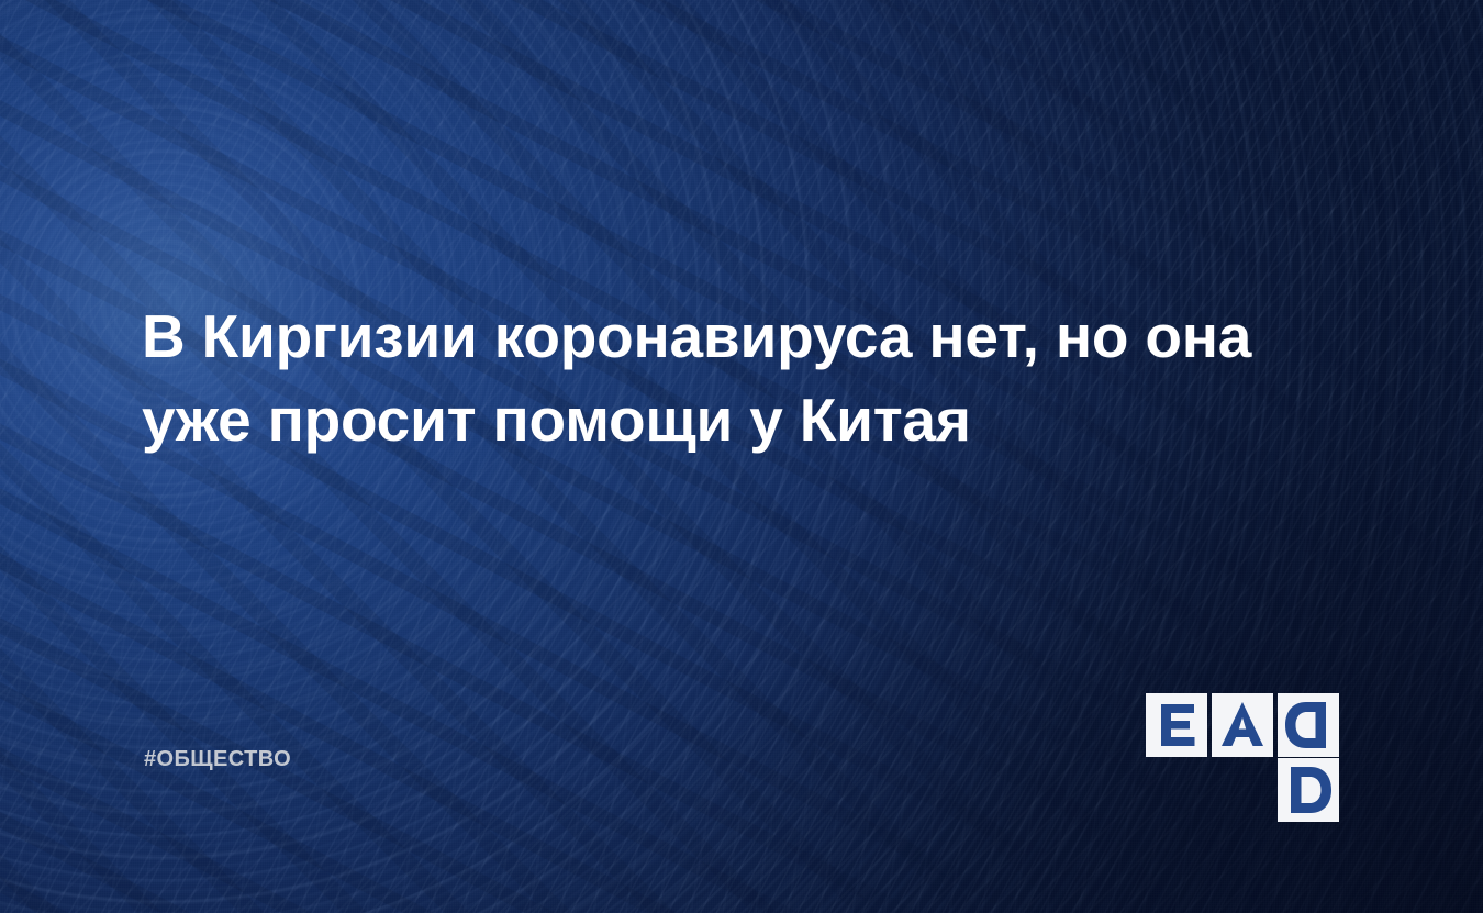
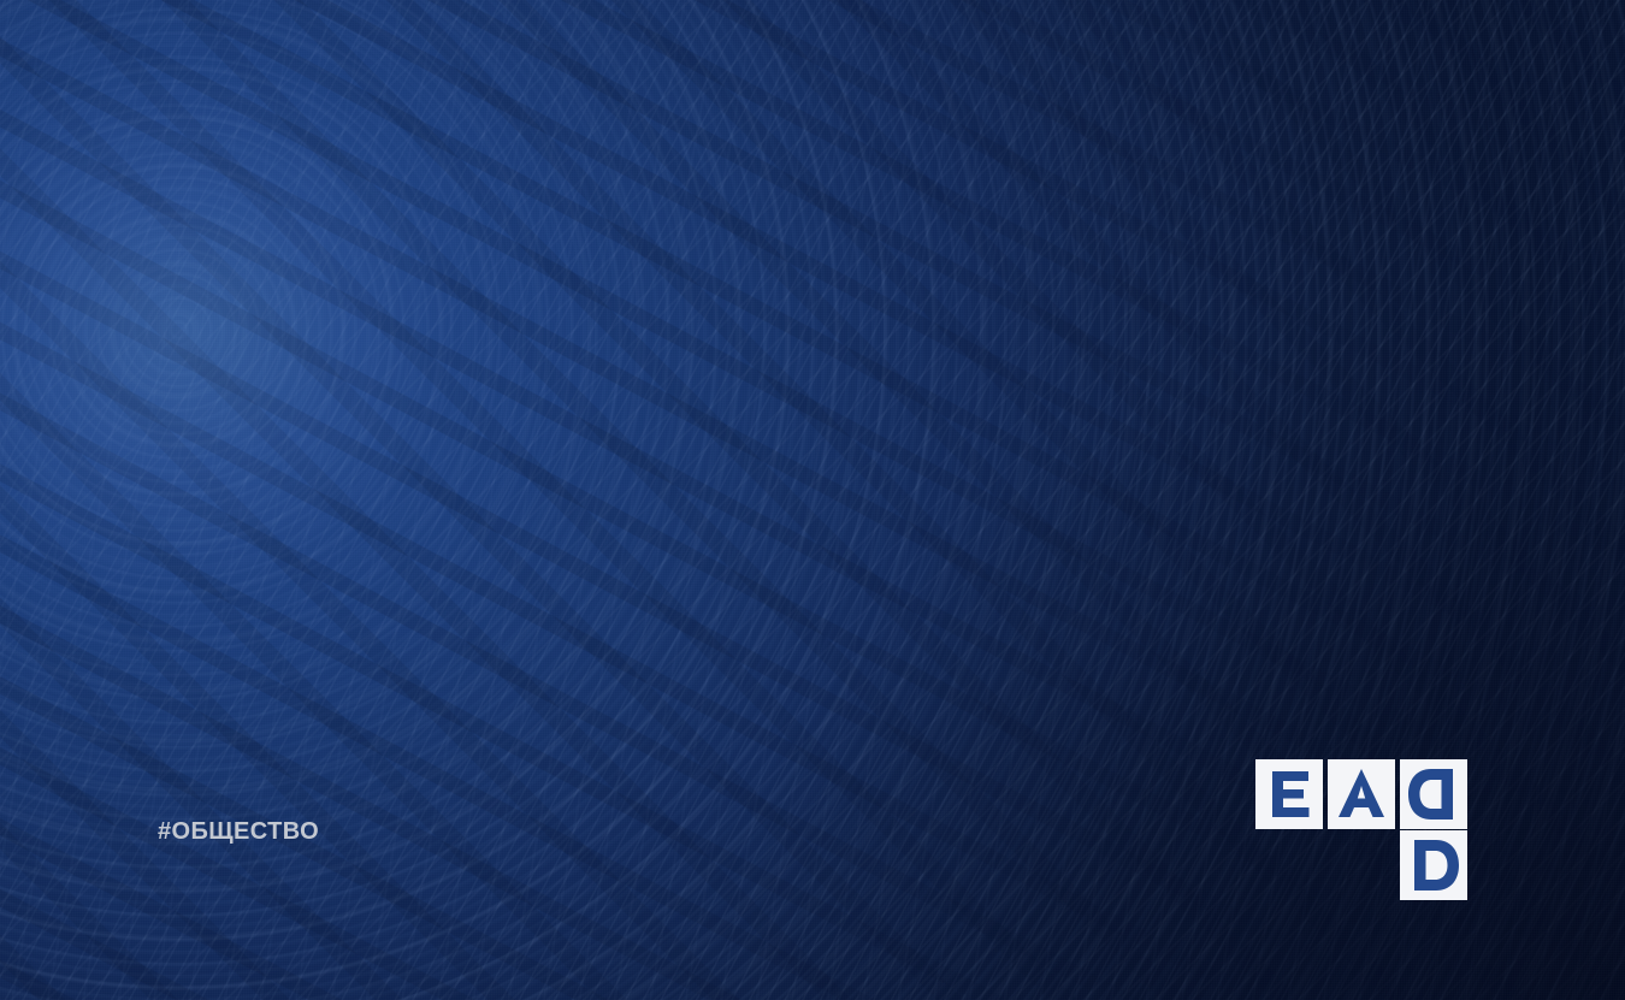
- В Киргизии коронавируса нет, но она
- уже просит помощи у Китая
  #ОБЩЕСТВО
